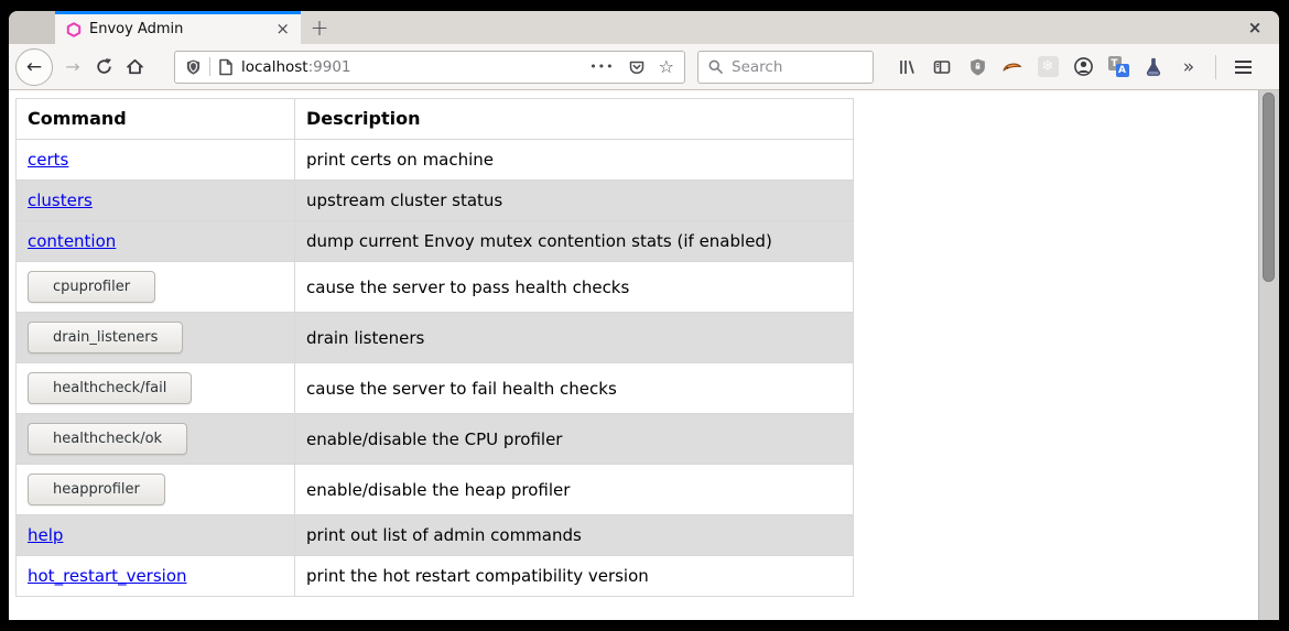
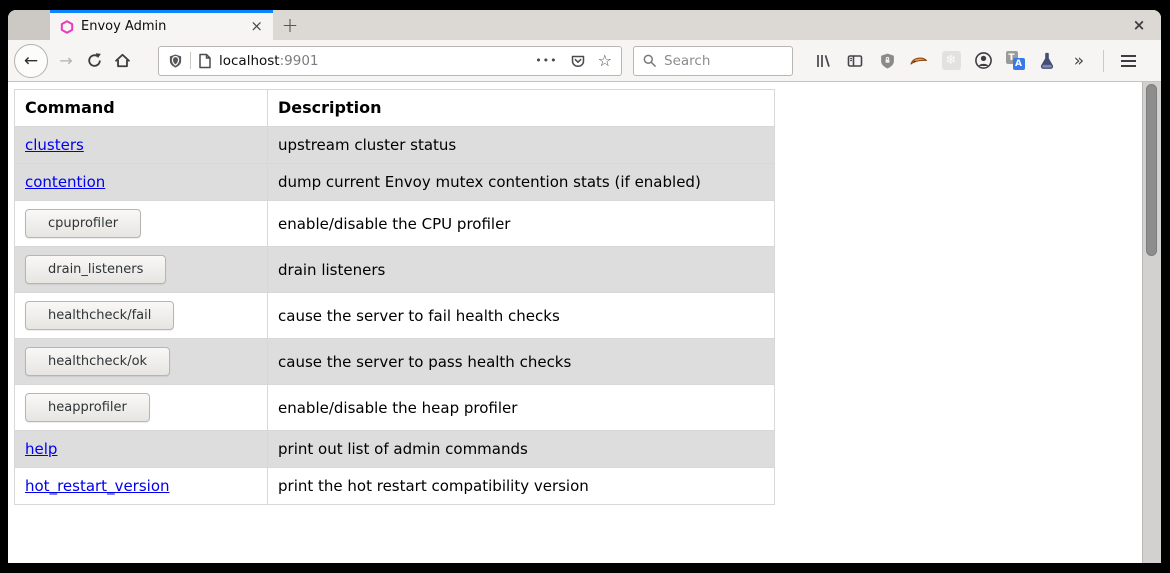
  Envoy Admin
  ×
  +
  ×
  ←
  →
  localhost:9901
  •••
  ☆
  Search
  ❄
  T
  A
  »
  Command	Description
- certs	print certs on machine
  clusters	upstream cluster status
  contention	dump current Envoy mutex contention stats (if enabled)
- cpuprofiler	cause the server to pass health checks
+ cpuprofiler	enable/disable the CPU profiler
  drain_listeners	drain listeners
  healthcheck/fail	cause the server to fail health checks
- healthcheck/ok	enable/disable the CPU profiler
+ healthcheck/ok	cause the server to pass health checks
  heapprofiler	enable/disable the heap profiler
  help	print out list of admin commands
  hot_restart_version	print the hot restart compatibility version
